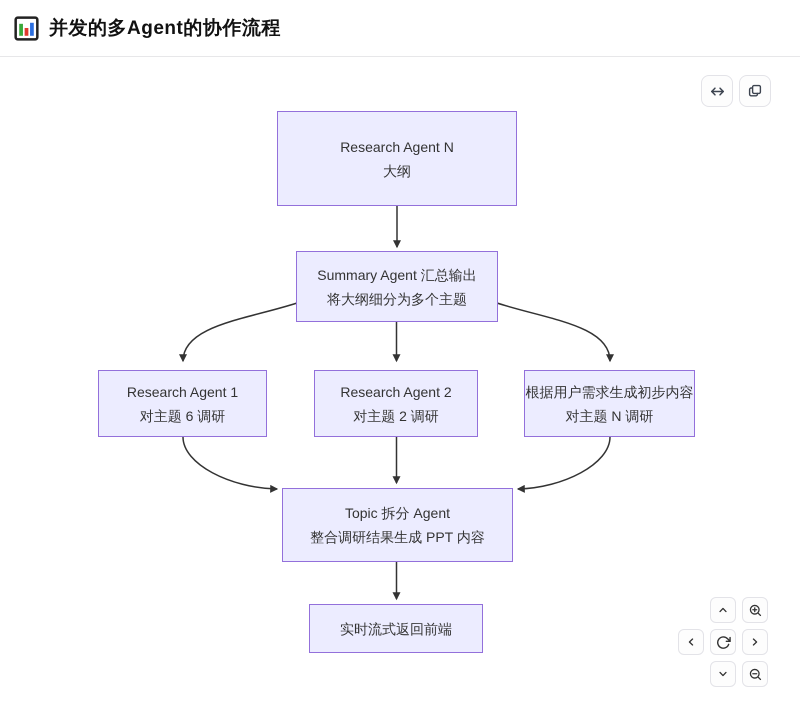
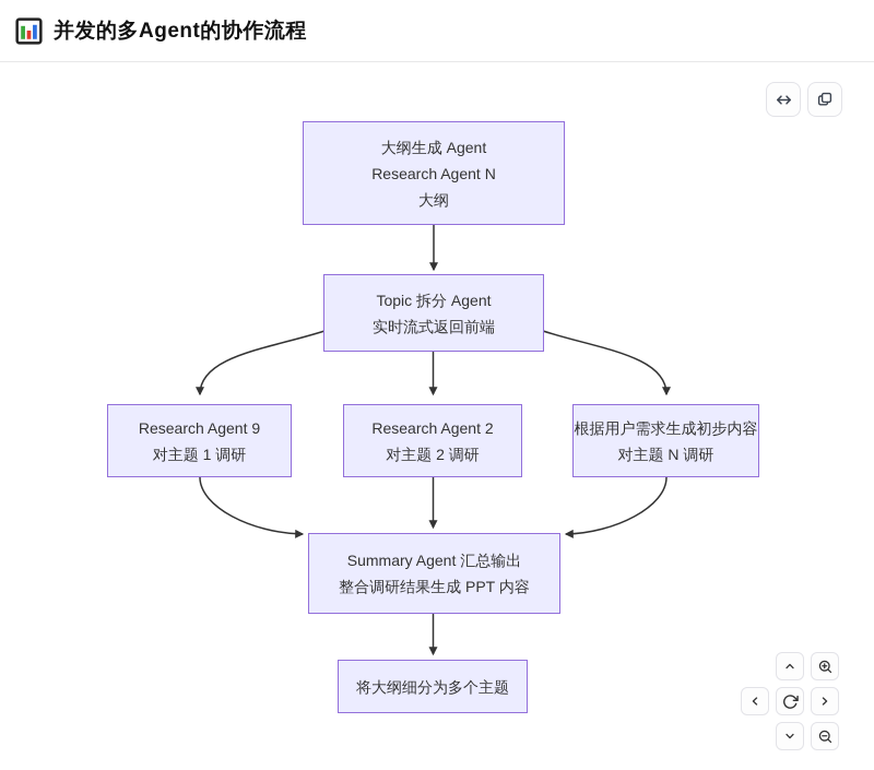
  并发的多Agent的协作流程
+ 大纲生成 Agent
  Research Agent N
  大纲
- Summary Agent 汇总输出
+ Topic 拆分 Agent
- 将大纲细分为多个主题
+ 实时流式返回前端
- Research Agent 1
+ Research Agent 9
- 对主题 6 调研
+ 对主题 1 调研
  Research Agent 2
  对主题 2 调研
  根据用户需求生成初步内容
  对主题 N 调研
- Topic 拆分 Agent
+ Summary Agent 汇总输出
  整合调研结果生成 PPT 内容
- 实时流式返回前端
+ 将大纲细分为多个主题
